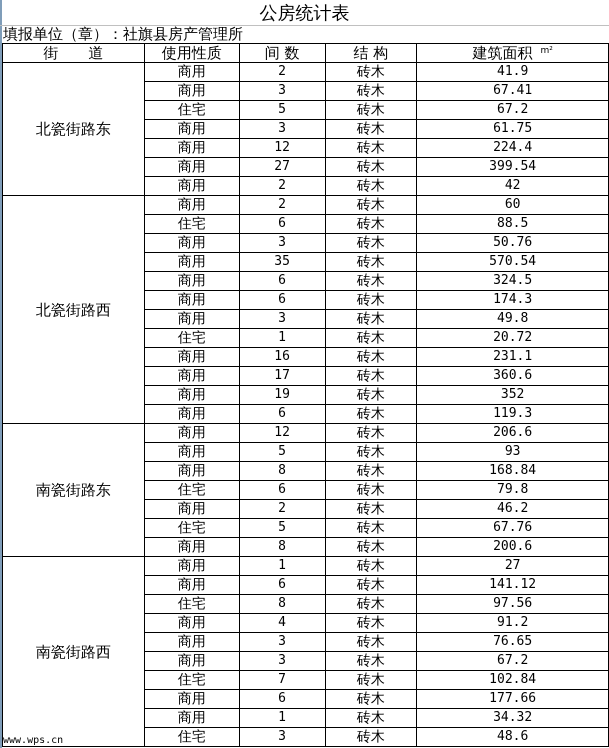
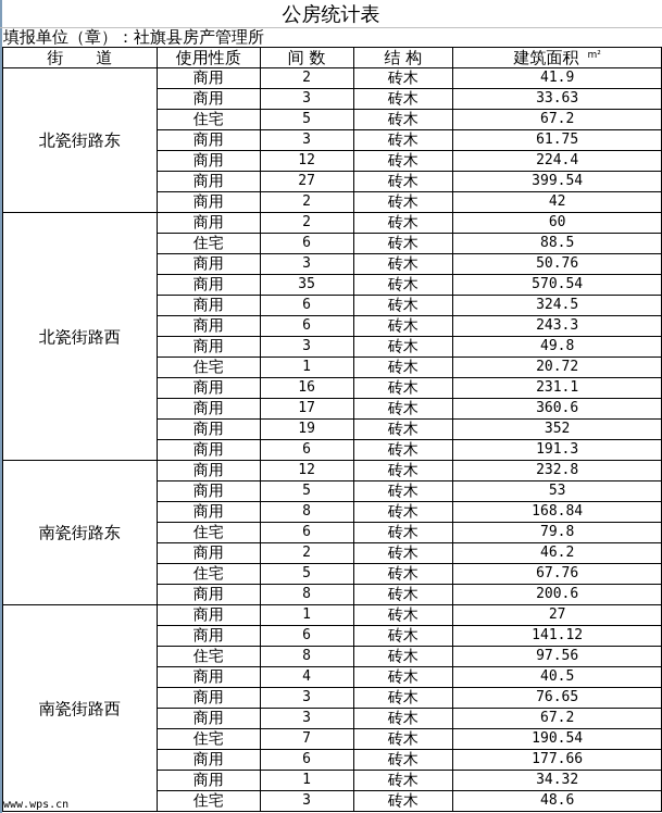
  公房统计表
  填报单位（章）：社旗县房产管理所
  街 道	使用性质	间 数	结 构	建筑面积 m²
  北瓷街路东	商用	2	砖木	41.9
- 商用	3	砖木	67.41
+ 商用	3	砖木	33.63
  住宅	5	砖木	67.2
  商用	3	砖木	61.75
  商用	12	砖木	224.4
  商用	27	砖木	399.54
  商用	2	砖木	42
  北瓷街路西	商用	2	砖木	60
  住宅	6	砖木	88.5
  商用	3	砖木	50.76
  商用	35	砖木	570.54
  商用	6	砖木	324.5
- 商用	6	砖木	174.3
+ 商用	6	砖木	243.3
  商用	3	砖木	49.8
  住宅	1	砖木	20.72
  商用	16	砖木	231.1
  商用	17	砖木	360.6
  商用	19	砖木	352
- 商用	6	砖木	119.3
+ 商用	6	砖木	191.3
- 南瓷街路东	商用	12	砖木	206.6
+ 南瓷街路东	商用	12	砖木	232.8
- 商用	5	砖木	93
+ 商用	5	砖木	53
  商用	8	砖木	168.84
  住宅	6	砖木	79.8
  商用	2	砖木	46.2
  住宅	5	砖木	67.76
  商用	8	砖木	200.6
  南瓷街路西	商用	1	砖木	27
  商用	6	砖木	141.12
  住宅	8	砖木	97.56
- 商用	4	砖木	91.2
+ 商用	4	砖木	40.5
  商用	3	砖木	76.65
  商用	3	砖木	67.2
- 住宅	7	砖木	102.84
+ 住宅	7	砖木	190.54
  商用	6	砖木	177.66
  商用	1	砖木	34.32
  住宅	3	砖木	48.6
  www.wps.cn
